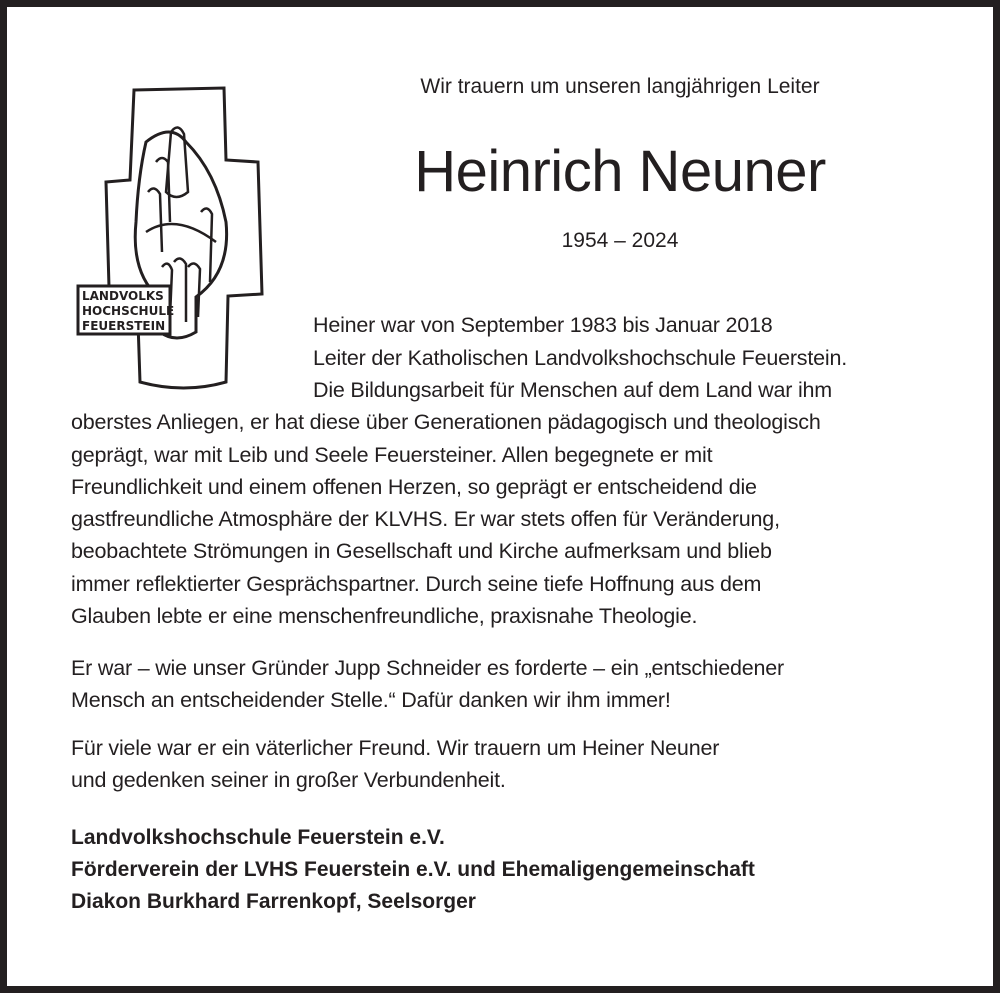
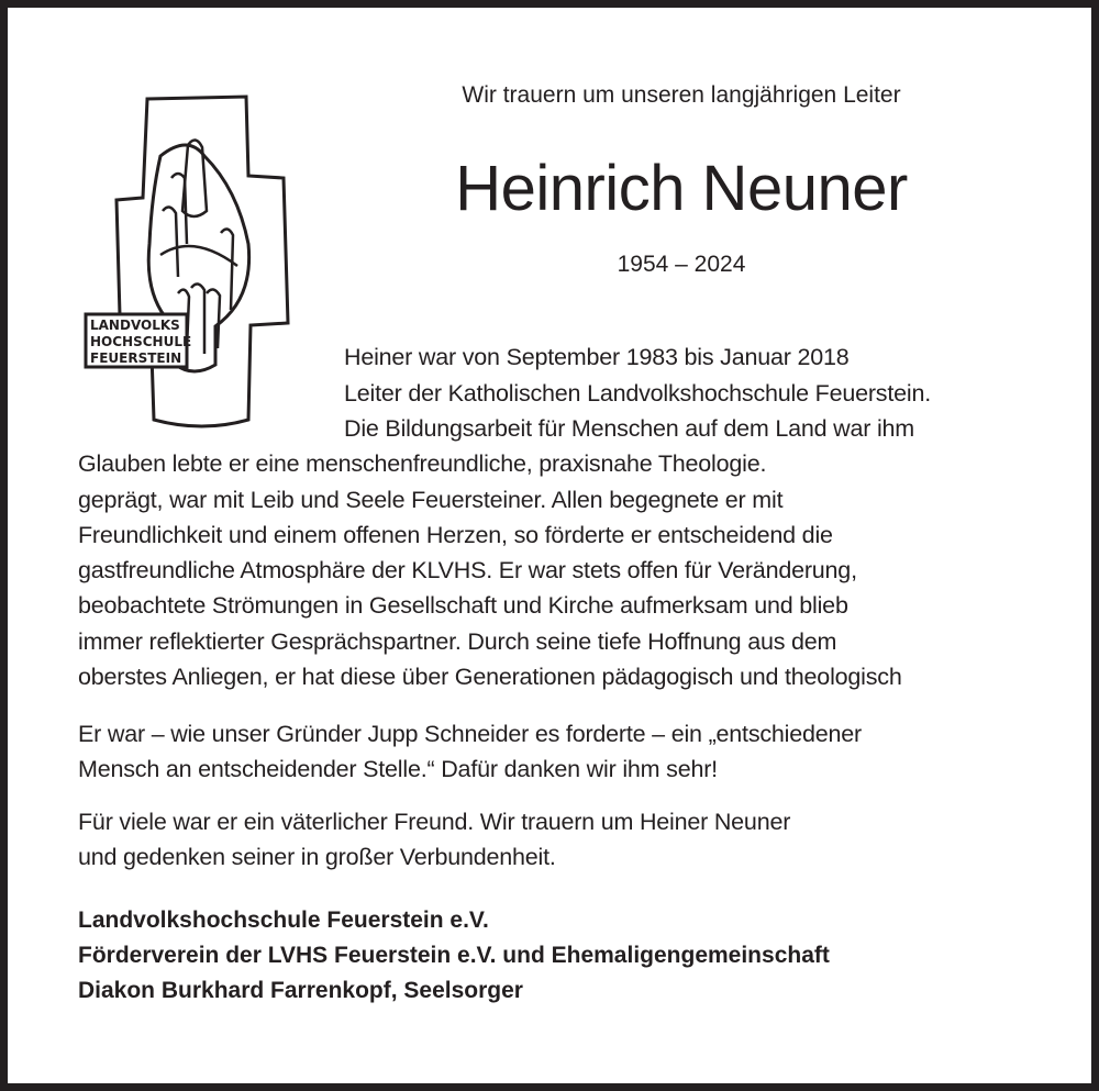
  LANDVOLKS
  HOCHSCHULE
  FEUERSTEIN
  Wir trauern um unseren langjährigen Leiter
  Heinrich Neuner
  1954 – 2024
  Heiner war von September 1983 bis Januar 2018
  Leiter der Katholischen Landvolkshochschule Feuerstein.
  Die Bildungsarbeit für Menschen auf dem Land war ihm
- oberstes Anliegen, er hat diese über Generationen pädagogisch und theologisch
+ Glauben lebte er eine menschenfreundliche, praxisnahe Theologie.
  geprägt, war mit Leib und Seele Feuersteiner. Allen begegnete er mit
- Freundlichkeit und einem offenen Herzen, so geprägt er entscheidend die
+ Freundlichkeit und einem offenen Herzen, so förderte er entscheidend die
  gastfreundliche Atmosphäre der KLVHS. Er war stets offen für Veränderung,
  beobachtete Strömungen in Gesellschaft und Kirche aufmerksam und blieb
  immer reflektierter Gesprächspartner. Durch seine tiefe Hoffnung aus dem
- Glauben lebte er eine menschenfreundliche, praxisnahe Theologie.
+ oberstes Anliegen, er hat diese über Generationen pädagogisch und theologisch
  Er war – wie unser Gründer Jupp Schneider es forderte – ein „entschiedener
- Mensch an entscheidender Stelle.“ Dafür danken wir ihm immer!
+ Mensch an entscheidender Stelle.“ Dafür danken wir ihm sehr!
  Für viele war er ein väterlicher Freund. Wir trauern um Heiner Neuner
  und gedenken seiner in großer Verbundenheit.
  Landvolkshochschule Feuerstein e.V.
  Förderverein der LVHS Feuerstein e.V. und Ehemaligengemeinschaft
  Diakon Burkhard Farrenkopf, Seelsorger
